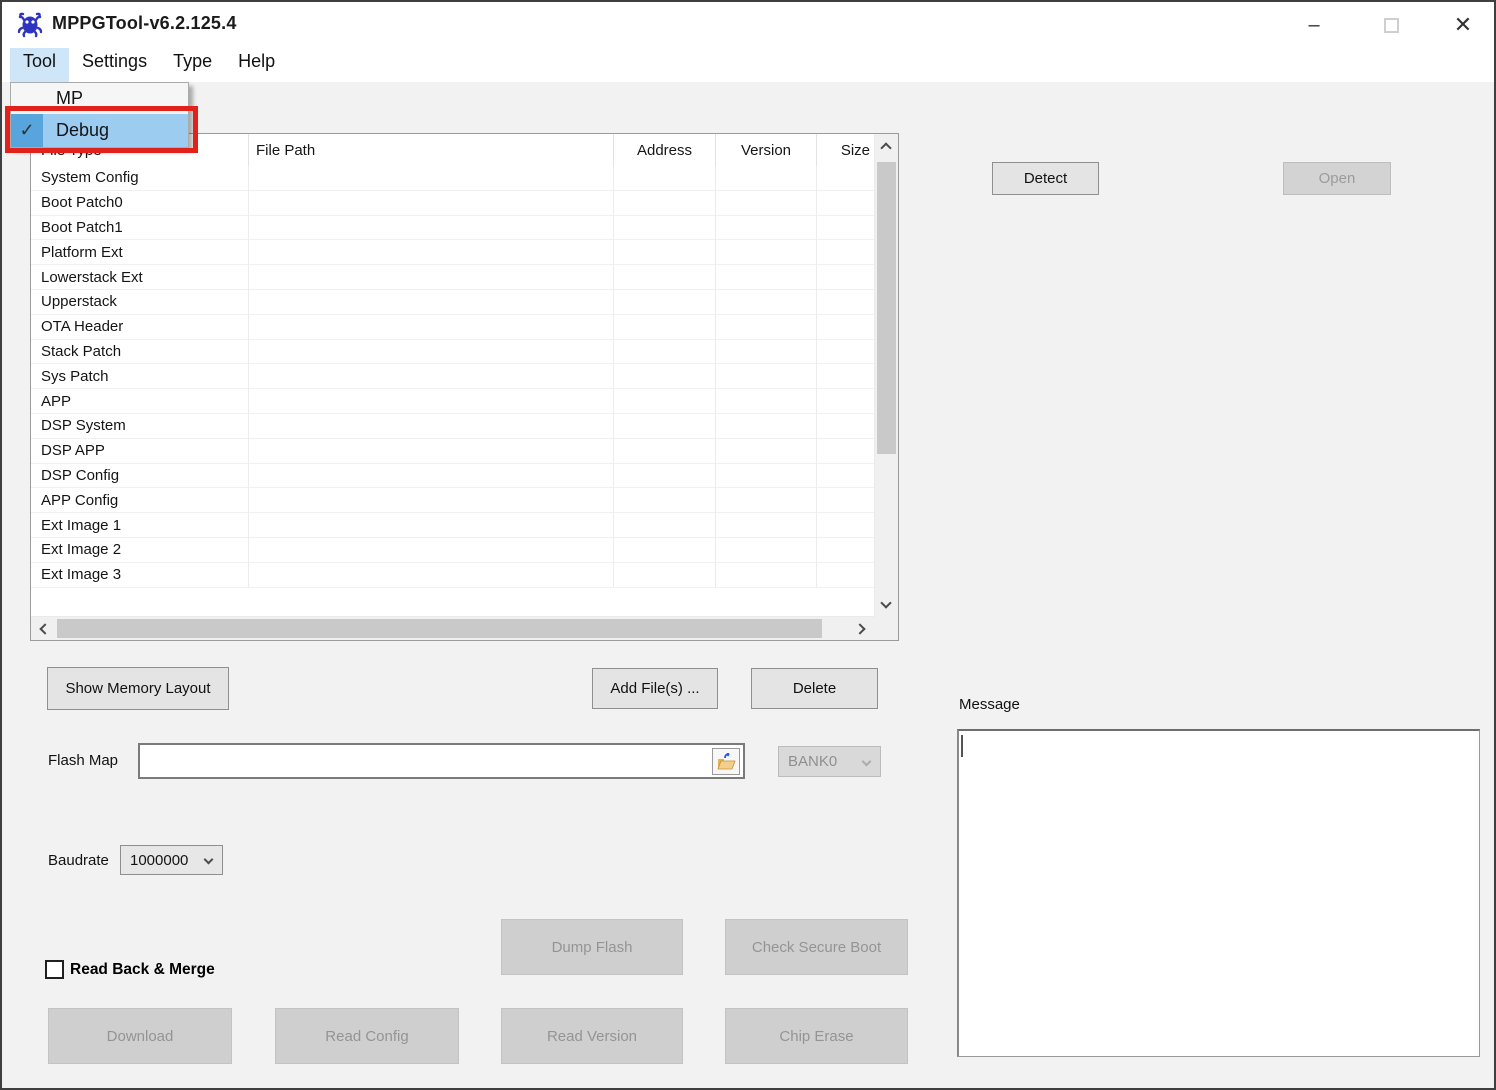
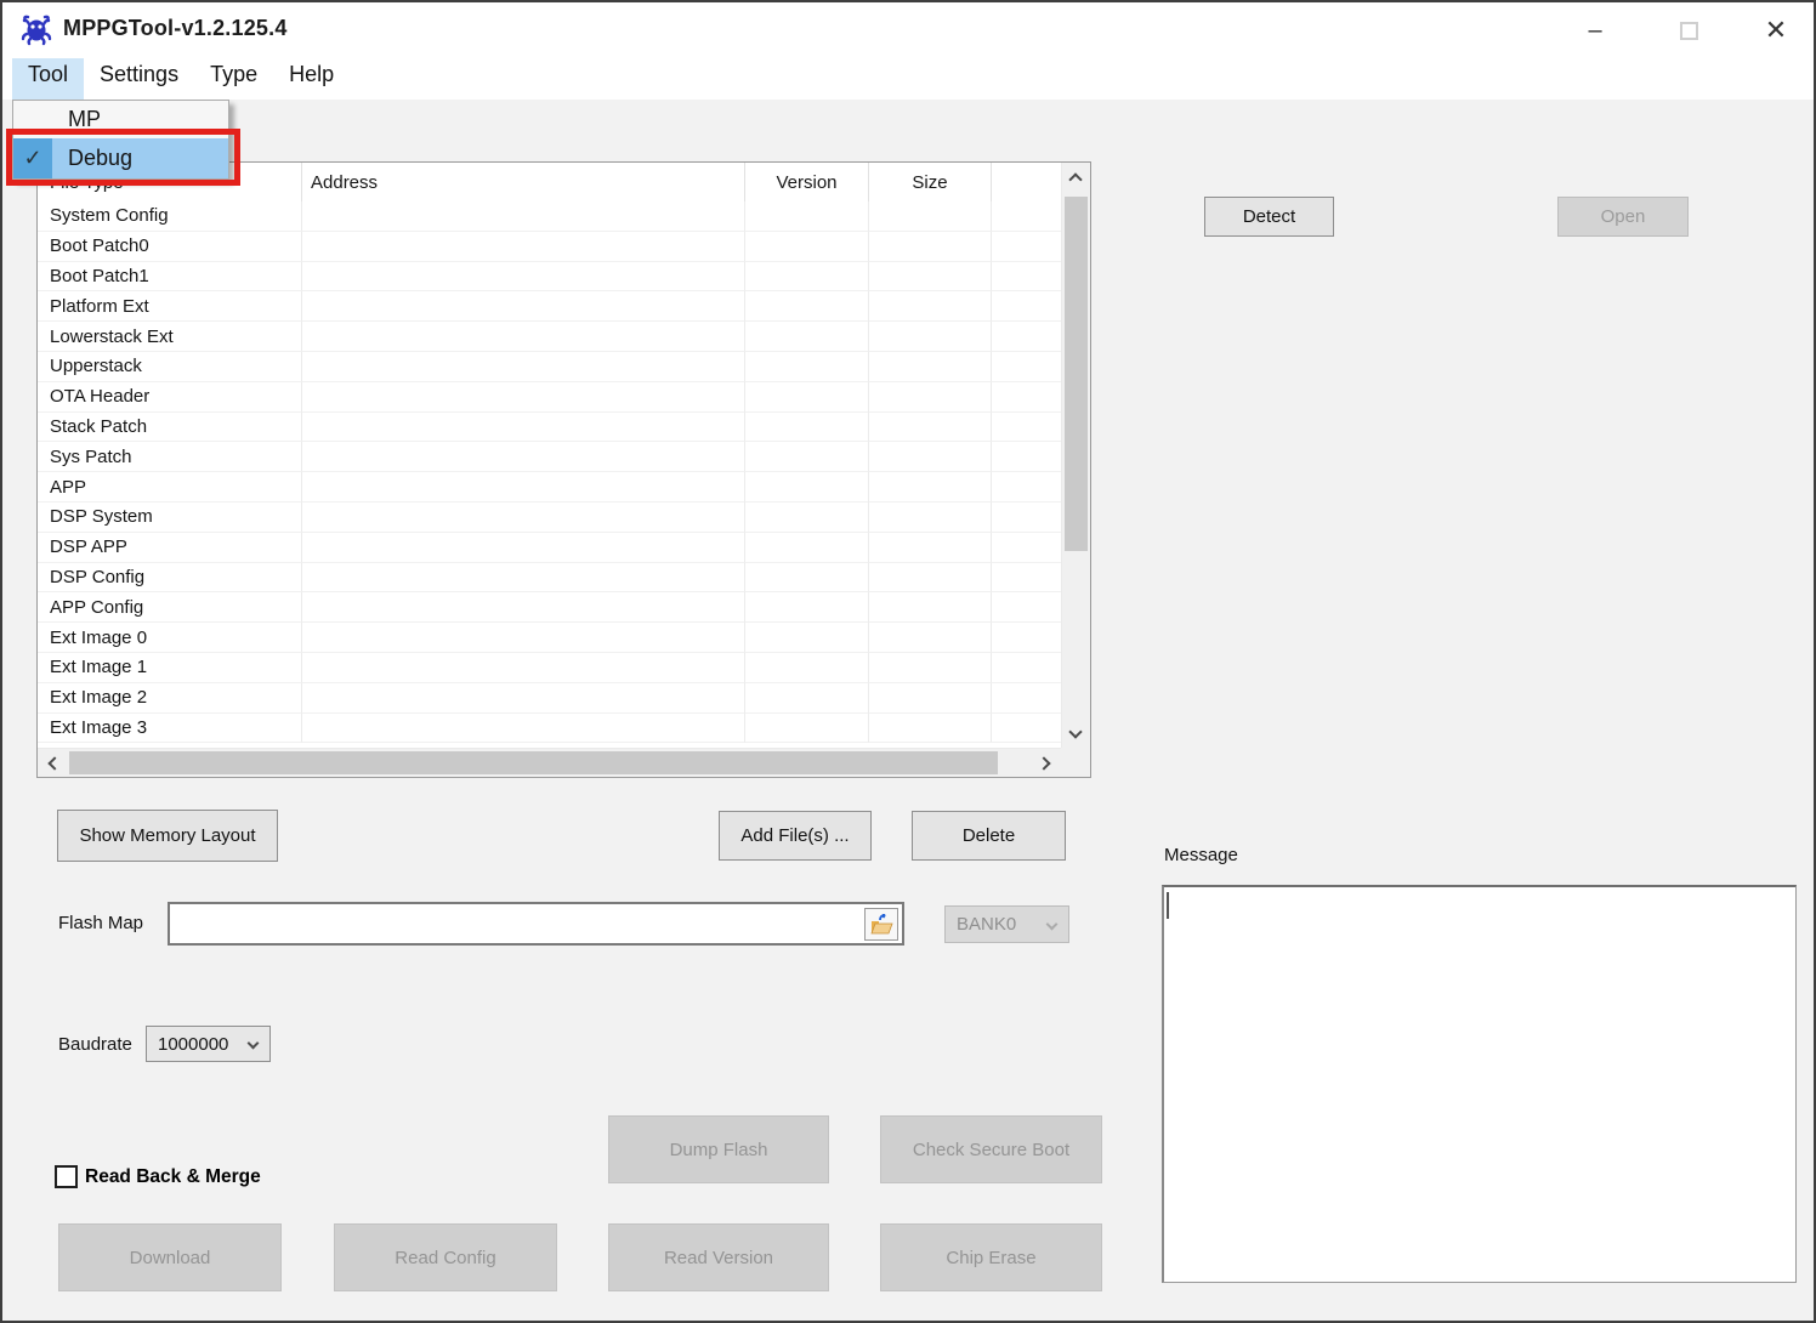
- MPPGTool-v6.2.125.4
+ MPPGTool-v1.2.125.4
  –
  ✕
  Tool
  Settings
  Type
  Help
  File Type
- File Path
  Address
  Version
  Size
  System Config
  Boot Patch0
  Boot Patch1
  Platform Ext
  Lowerstack Ext
  Upperstack
  OTA Header
  Stack Patch
  Sys Patch
  APP
  DSP System
  DSP APP
  DSP Config
  APP Config
+ Ext Image 0
  Ext Image 1
  Ext Image 2
  Ext Image 3
  MP
  ✓
  Debug
  Detect
  Open
  Show Memory Layout
  Add File(s) ...
  Delete
  Flash Map
  BANK0
  Baudrate
  1000000
  Message
  Dump Flash
  Check Secure Boot
  Read Back & Merge
  Download
  Read Config
  Read Version
  Chip Erase
